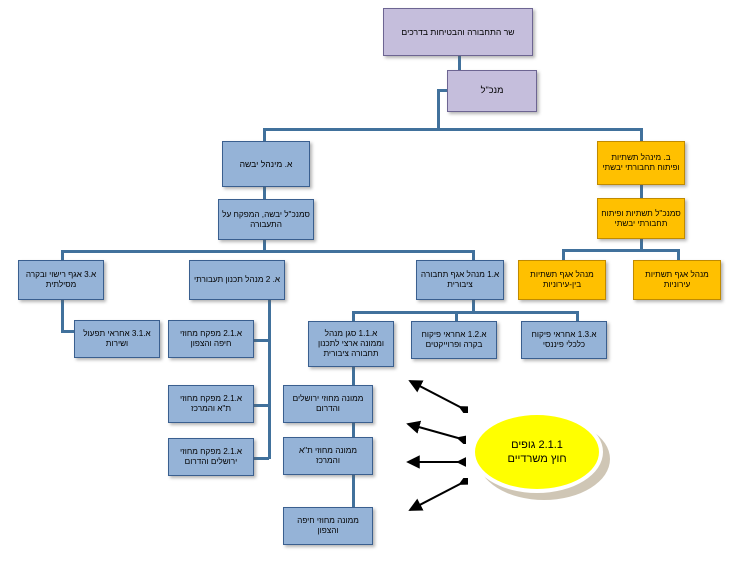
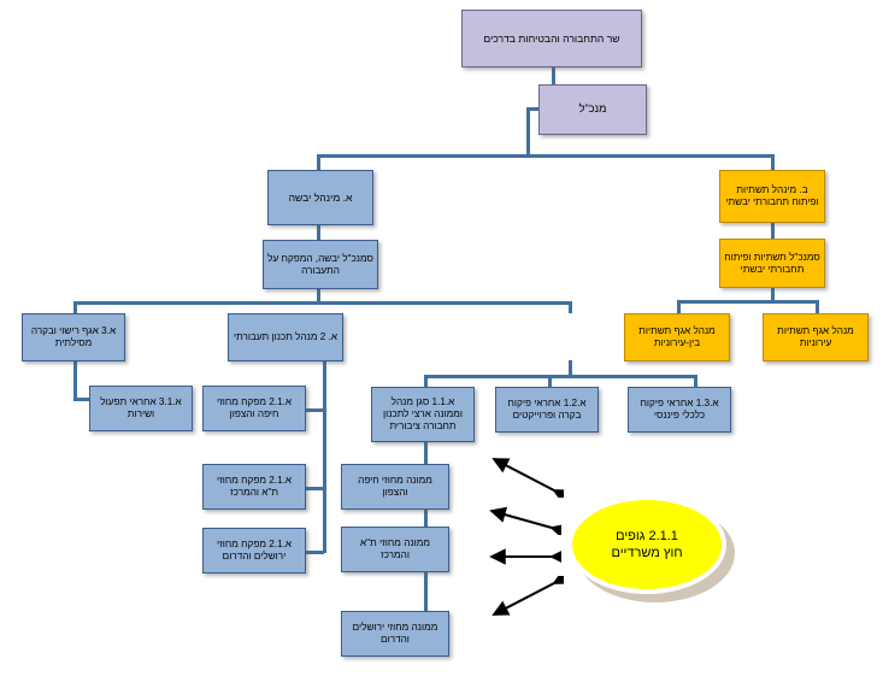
  שר התחבורה והבטיחות בדרכים
  מנכ"ל
  א. מינהל יבשה
  ב. מינהל תשתיות ופיתוח תחבורתי יבשתי
  סמנכ"ל יבשה, המפקח על התעבורה
  סמנכ"ל תשתיות ופיתוח תחבורתי יבשתי
  א.3 אגף רישוי ובקרה מסילתית
  א. 2 מנהל תכנון תעבורתי
- א.1 מנהל אגף תחבורה ציבורית
  מנהל אגף תשתיות בין-עירוניות
  מנהל אגף תשתיות עירוניות
  א.3.1 אחראי תפעול ושירות
  א.2.1 מפקח מחוזי חיפה והצפון
  א.1.1 סגן מנהל וממונה ארצי לתכנון תחבורה ציבורית
  א.1.2 אחראי פיקוח בקרה ופרוייקטים
  א.1.3 אחראי פיקוח כלכלי פיננסי
  א.2.1 מפקח מחוזי ת"א והמרכז
  א.2.1 מפקח מחוזי ירושלים והדרום
- ממונה מחוזי ירושלים והדרום
+ ממונה מחוזי חיפה והצפון
  ממונה מחוזי ת"א והמרכז
- ממונה מחוזי חיפה והצפון
+ ממונה מחוזי ירושלים והדרום
  2.1.1 גופים
  חוץ משרדיים
